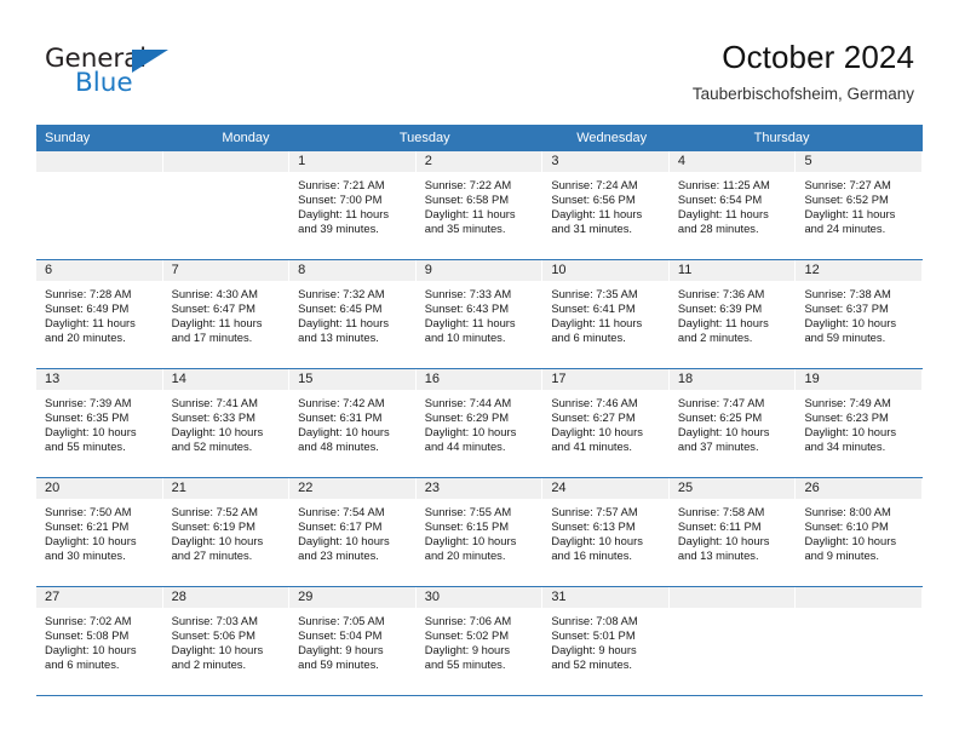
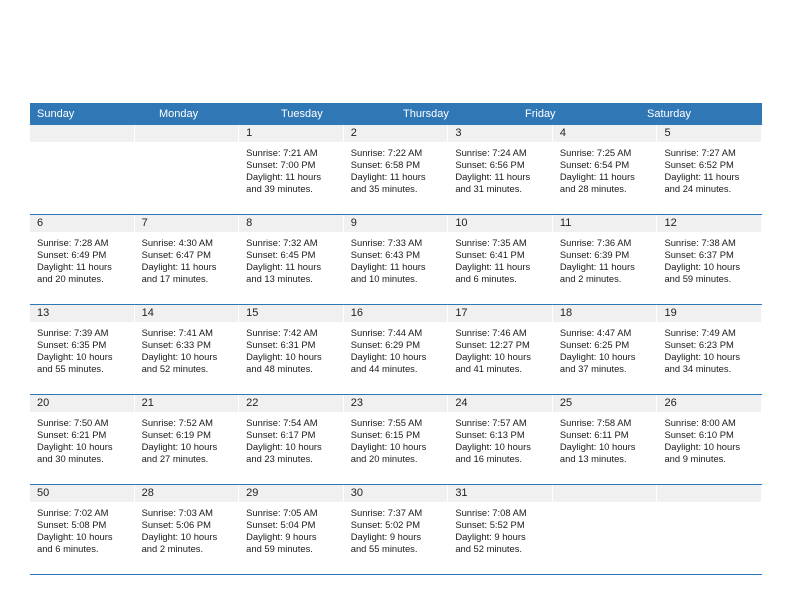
- General
- Blue
- October 2024
- Tauberbischofsheim, Germany
  Sunday
  Monday
  Tuesday
- Wednesday
  Thursday
+ Friday
+ Saturday
  1
  Sunrise: 7:21 AM
  Sunset: 7:00 PM
  Daylight: 11 hours
  and 39 minutes.
  2
  Sunrise: 7:22 AM
  Sunset: 6:58 PM
  Daylight: 11 hours
  and 35 minutes.
  3
  Sunrise: 7:24 AM
  Sunset: 6:56 PM
  Daylight: 11 hours
  and 31 minutes.
  4
- Sunrise: 11:25 AM
+ Sunrise: 7:25 AM
  Sunset: 6:54 PM
  Daylight: 11 hours
  and 28 minutes.
  5
  Sunrise: 7:27 AM
  Sunset: 6:52 PM
  Daylight: 11 hours
  and 24 minutes.
  6
  Sunrise: 7:28 AM
  Sunset: 6:49 PM
  Daylight: 11 hours
  and 20 minutes.
  7
  Sunrise: 4:30 AM
  Sunset: 6:47 PM
  Daylight: 11 hours
  and 17 minutes.
  8
  Sunrise: 7:32 AM
  Sunset: 6:45 PM
  Daylight: 11 hours
  and 13 minutes.
  9
  Sunrise: 7:33 AM
  Sunset: 6:43 PM
  Daylight: 11 hours
  and 10 minutes.
  10
  Sunrise: 7:35 AM
  Sunset: 6:41 PM
  Daylight: 11 hours
  and 6 minutes.
  11
  Sunrise: 7:36 AM
  Sunset: 6:39 PM
  Daylight: 11 hours
  and 2 minutes.
  12
  Sunrise: 7:38 AM
  Sunset: 6:37 PM
  Daylight: 10 hours
  and 59 minutes.
  13
  Sunrise: 7:39 AM
  Sunset: 6:35 PM
  Daylight: 10 hours
  and 55 minutes.
  14
  Sunrise: 7:41 AM
  Sunset: 6:33 PM
  Daylight: 10 hours
  and 52 minutes.
  15
  Sunrise: 7:42 AM
  Sunset: 6:31 PM
  Daylight: 10 hours
  and 48 minutes.
  16
  Sunrise: 7:44 AM
  Sunset: 6:29 PM
  Daylight: 10 hours
  and 44 minutes.
  17
  Sunrise: 7:46 AM
- Sunset: 6:27 PM
+ Sunset: 12:27 PM
  Daylight: 10 hours
  and 41 minutes.
  18
- Sunrise: 7:47 AM
+ Sunrise: 4:47 AM
  Sunset: 6:25 PM
  Daylight: 10 hours
  and 37 minutes.
  19
  Sunrise: 7:49 AM
  Sunset: 6:23 PM
  Daylight: 10 hours
  and 34 minutes.
  20
  Sunrise: 7:50 AM
  Sunset: 6:21 PM
  Daylight: 10 hours
  and 30 minutes.
  21
  Sunrise: 7:52 AM
  Sunset: 6:19 PM
  Daylight: 10 hours
  and 27 minutes.
  22
  Sunrise: 7:54 AM
  Sunset: 6:17 PM
  Daylight: 10 hours
  and 23 minutes.
  23
  Sunrise: 7:55 AM
  Sunset: 6:15 PM
  Daylight: 10 hours
  and 20 minutes.
  24
  Sunrise: 7:57 AM
  Sunset: 6:13 PM
  Daylight: 10 hours
  and 16 minutes.
  25
  Sunrise: 7:58 AM
  Sunset: 6:11 PM
  Daylight: 10 hours
  and 13 minutes.
  26
  Sunrise: 8:00 AM
  Sunset: 6:10 PM
  Daylight: 10 hours
  and 9 minutes.
- 27
+ 50
  Sunrise: 7:02 AM
  Sunset: 5:08 PM
  Daylight: 10 hours
  and 6 minutes.
  28
  Sunrise: 7:03 AM
  Sunset: 5:06 PM
  Daylight: 10 hours
  and 2 minutes.
  29
  Sunrise: 7:05 AM
  Sunset: 5:04 PM
  Daylight: 9 hours
  and 59 minutes.
  30
- Sunrise: 7:06 AM
+ Sunrise: 7:37 AM
  Sunset: 5:02 PM
  Daylight: 9 hours
  and 55 minutes.
  31
  Sunrise: 7:08 AM
- Sunset: 5:01 PM
+ Sunset: 5:52 PM
  Daylight: 9 hours
  and 52 minutes.
